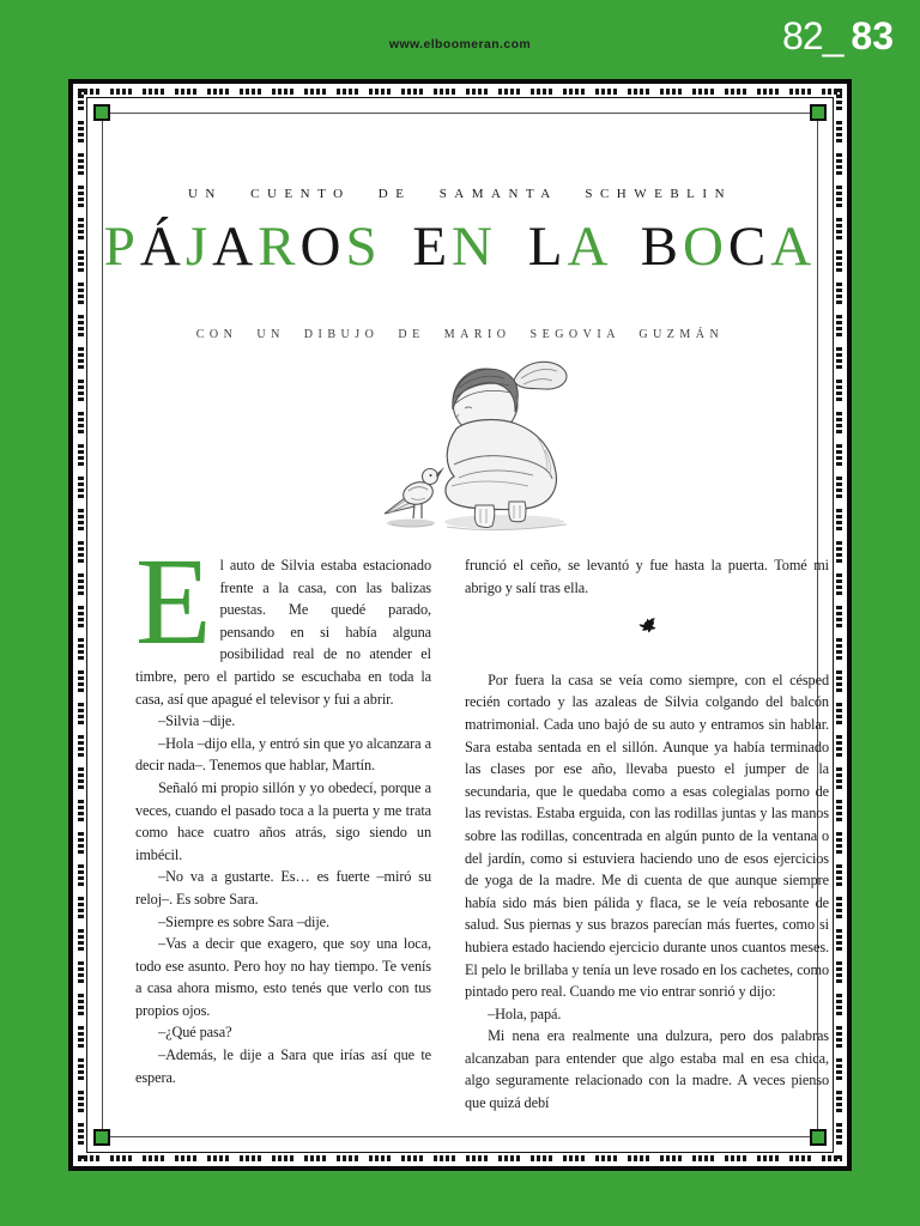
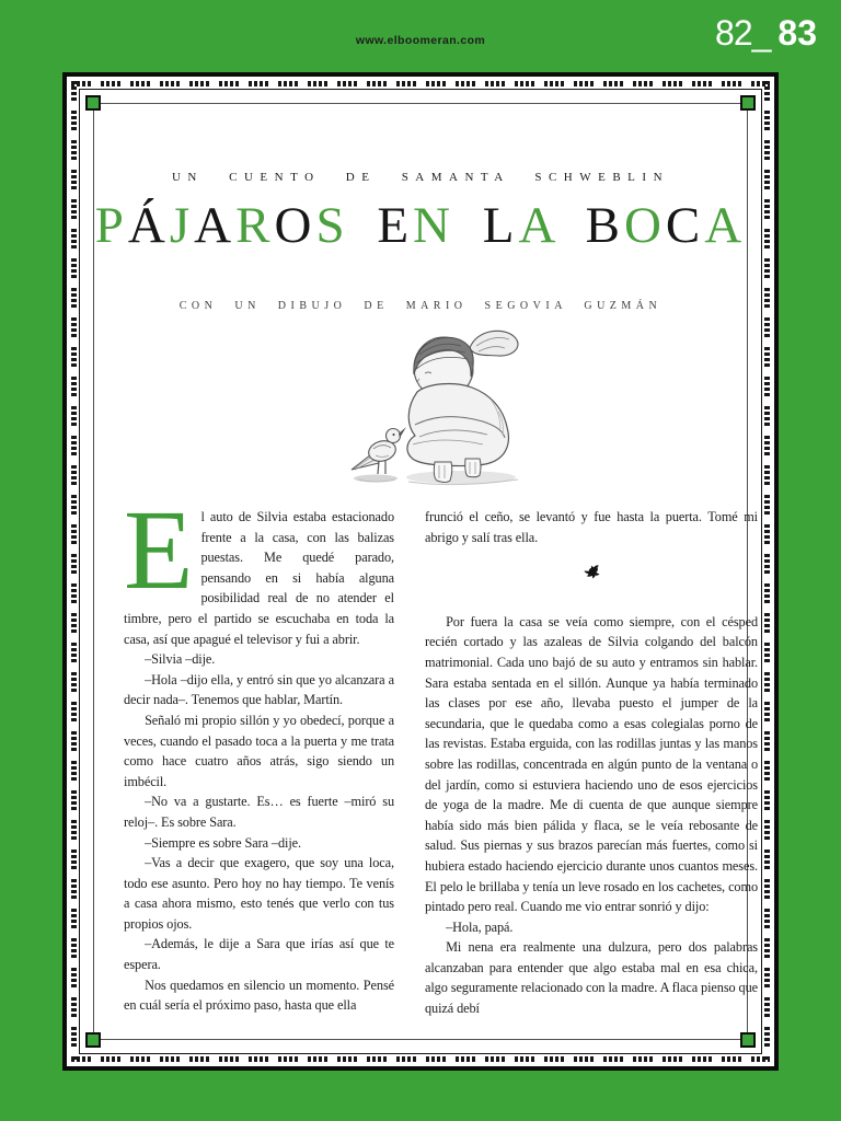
  www.elboomeran.com
  82_
  83
  UN CUENTO DE SAMANTA SCHWEBLIN
  PÁJAROS EN LA BOCA
  CON UN DIBUJO DE MARIO SEGOVIA GUZMÁN
  E
  l auto de Silvia estaba estacionado frente a la casa, con las balizas puestas. Me quedé parado, pensando en si había alguna posibilidad real de no atender el timbre, pero el partido se escuchaba en toda la casa, así que apagué el televisor y fui a abrir.
  –Silvia –dije.
  –Hola –dijo ella, y entró sin que yo alcanzara a decir nada–. Tenemos que hablar, Martín.
  Señaló mi propio sillón y yo obedecí, porque a veces, cuando el pasado toca a la puerta y me trata como hace cuatro años atrás, sigo siendo un imbécil.
  –No va a gustarte. Es… es fuerte –miró su reloj–. Es sobre Sara.
  –Siempre es sobre Sara –dije.
  –Vas a decir que exagero, que soy una loca, todo ese asunto. Pero hoy no hay tiempo. Te venís a casa ahora mismo, esto tenés que verlo con tus propios ojos.
- –¿Qué pasa?
  –Además, le dije a Sara que irías así que te espera.
+ Nos quedamos en silencio un momento. Pensé en cuál sería el próximo paso, hasta que ella
  frunció el ceño, se levantó y fue hasta la puerta. Tomé mi abrigo y salí tras ella.
  Por fuera la casa se veía como siempre, con el césped recién cortado y las azaleas de Silvia colgando del balcón matrimonial. Cada uno bajó de su auto y entramos sin hablar. Sara estaba sentada en el sillón. Aunque ya había terminado las clases por ese año, llevaba puesto el jumper de la secundaria, que le quedaba como a esas colegialas porno de las revistas. Estaba erguida, con las rodillas juntas y las manos sobre las rodillas, concentrada en algún punto de la ventana o del jardín, como si estuviera haciendo uno de esos ejercicios de yoga de la madre. Me di cuenta de que aunque siempre había sido más bien pálida y flaca, se le veía rebosante de salud. Sus piernas y sus brazos parecían más fuertes, como si hubiera estado haciendo ejercicio durante unos cuantos meses. El pelo le brillaba y tenía un leve rosado en los cachetes, como pintado pero real. Cuando me vio entrar sonrió y dijo:
  –Hola, papá.
- Mi nena era realmente una dulzura, pero dos palabras alcanzaban para entender que algo estaba mal en esa chica, algo seguramente relacionado con la madre. A veces pienso que quizá debí
+ Mi nena era realmente una dulzura, pero dos palabras alcanzaban para entender que algo estaba mal en esa chica, algo seguramente relacionado con la madre. A flaca pienso que quizá debí
